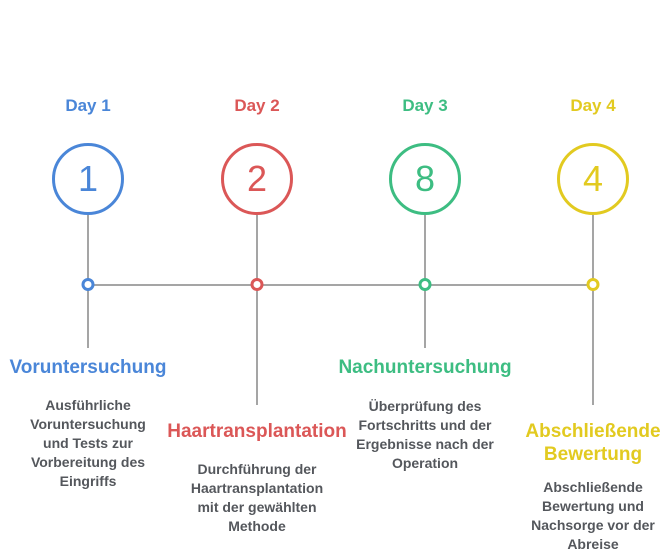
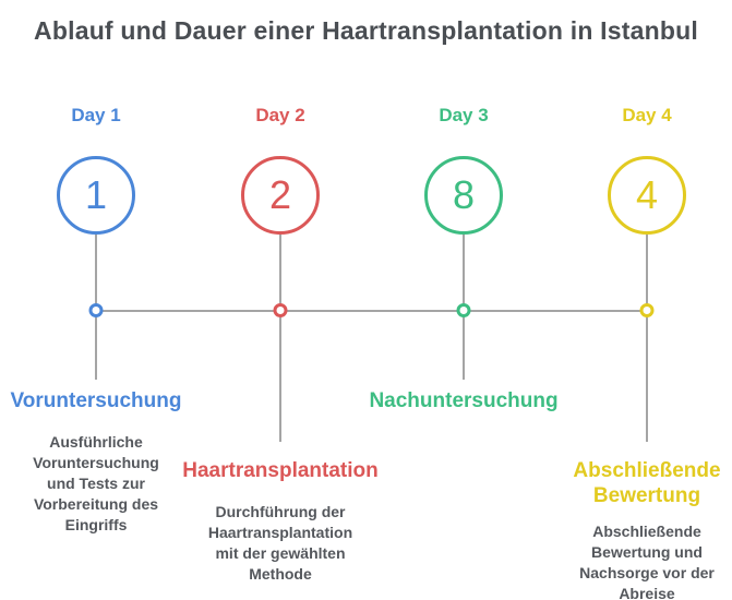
+ Ablauf und Dauer einer Haartransplantation in Istanbul
  Day 1
  1
  Voruntersuchung
  Ausführliche
  Voruntersuchung
  und Tests zur
  Vorbereitung des
  Eingriffs
  Day 2
  2
  Haartransplantation
  Durchführung der
  Haartransplantation
  mit der gewählten
  Methode
  Day 3
  8
  Nachuntersuchung
- Überprüfung des
- Fortschritts und der
- Ergebnisse nach der
- Operation
  Day 4
  4
  Abschließende
  Bewertung
  Abschließende
  Bewertung und
  Nachsorge vor der
  Abreise
